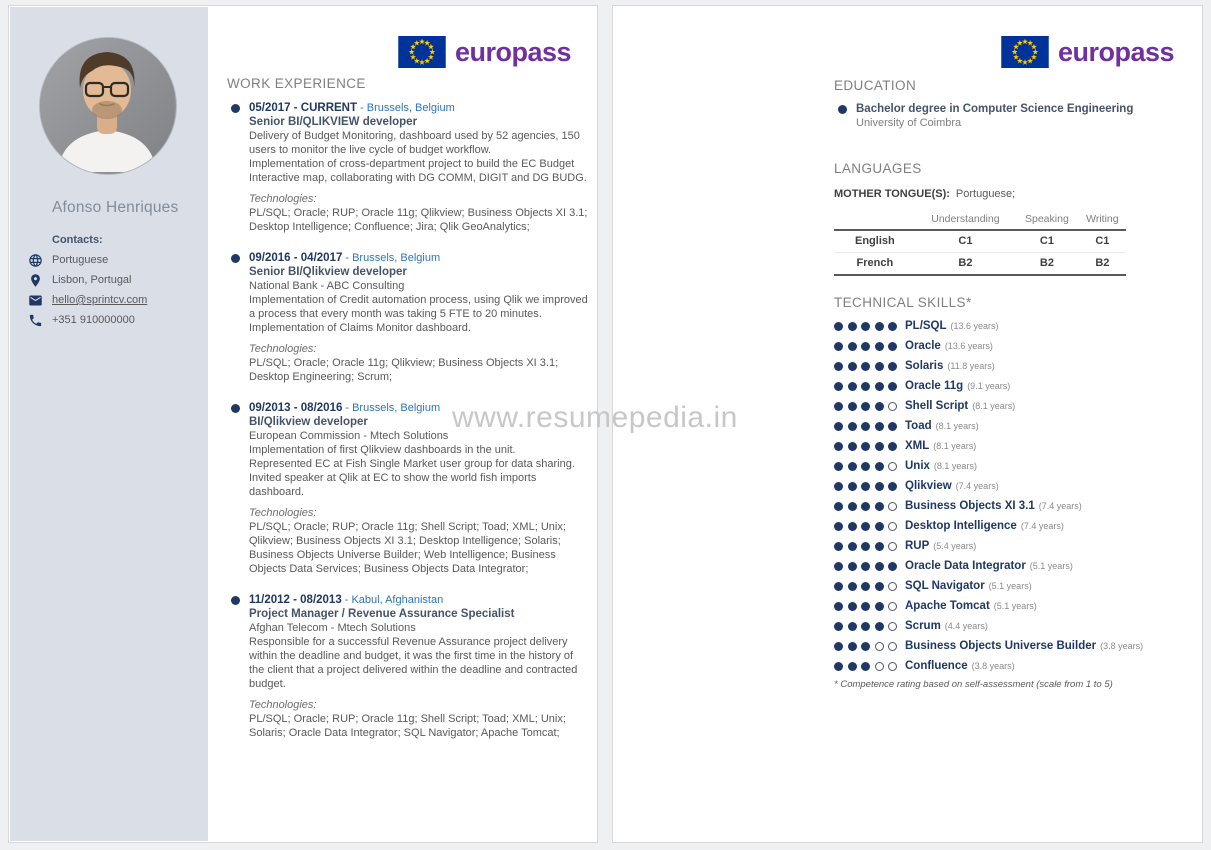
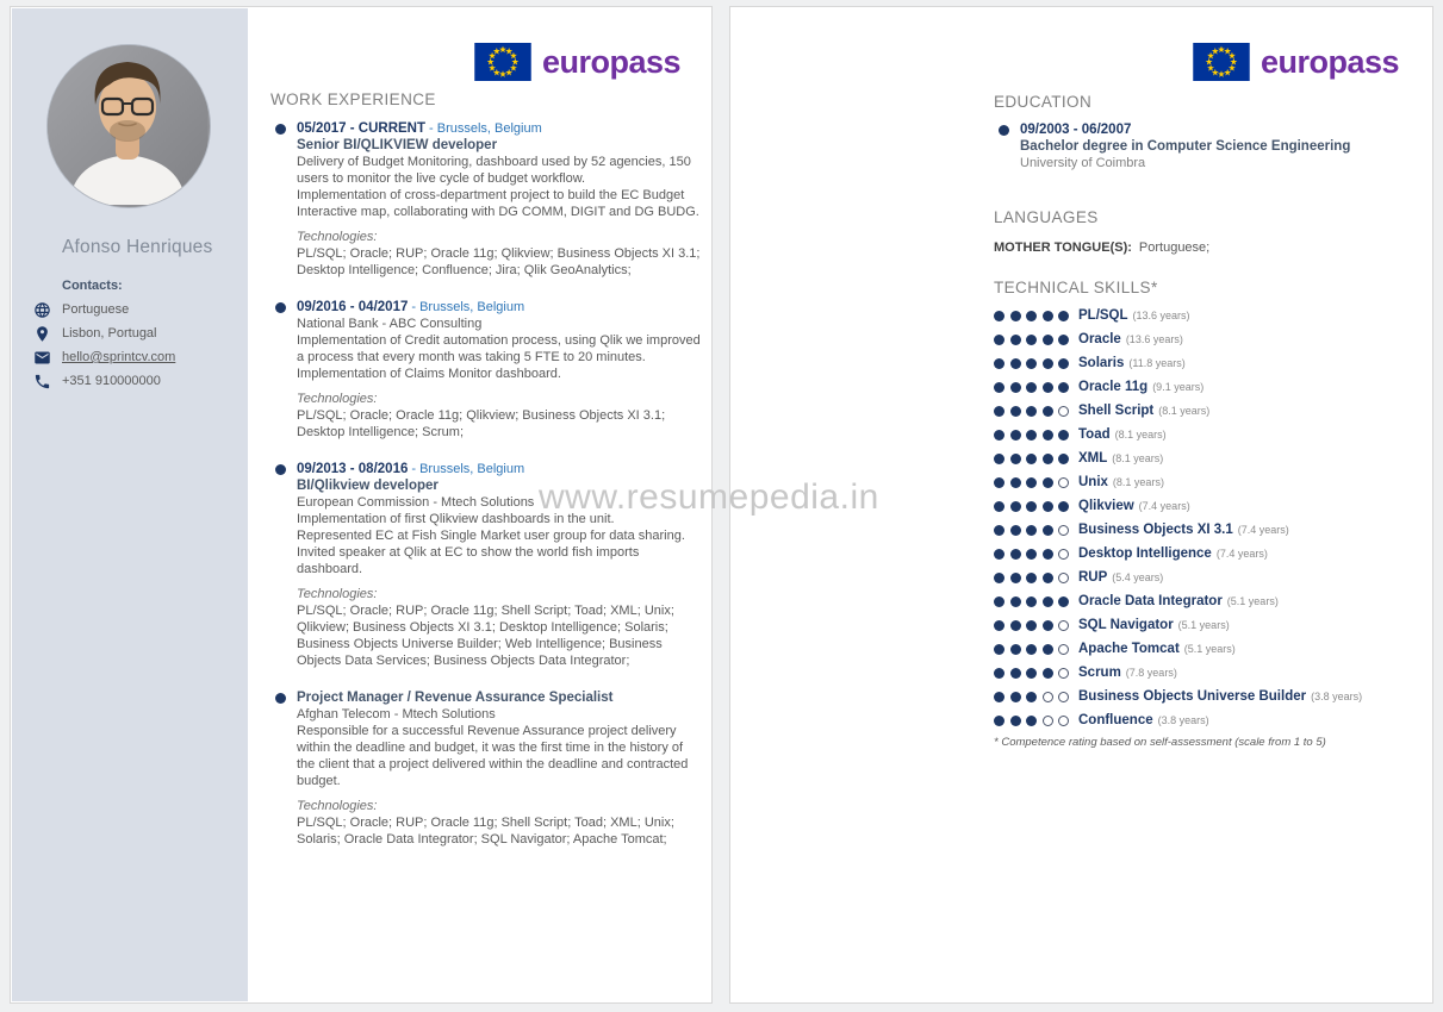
  Afonso Henriques
  Contacts:
  Portuguese
  Lisbon, Portugal
  hello@sprintcv.com
  +351 910000000
  europass
  WORK EXPERIENCE
  05/2017 - CURRENT - Brussels, Belgium
  Senior BI/QLIKVIEW developer
  Delivery of Budget Monitoring, dashboard used by 52 agencies, 150 users to monitor the live cycle of budget workflow.
  Implementation of cross-department project to build the EC Budget Interactive map, collaborating with DG COMM, DIGIT and DG BUDG.
  Technologies:
  PL/SQL; Oracle; RUP; Oracle 11g; Qlikview; Business Objects XI 3.1; Desktop Intelligence; Confluence; Jira; Qlik GeoAnalytics;
  09/2016 - 04/2017 - Brussels, Belgium
- Senior BI/Qlikview developer
  National Bank - ABC Consulting
  Implementation of Credit automation process, using Qlik we improved a process that every month was taking 5 FTE to 20 minutes.
  Implementation of Claims Monitor dashboard.
  Technologies:
- PL/SQL; Oracle; Oracle 11g; Qlikview; Business Objects XI 3.1; Desktop Engineering; Scrum;
+ PL/SQL; Oracle; Oracle 11g; Qlikview; Business Objects XI 3.1; Desktop Intelligence; Scrum;
  09/2013 - 08/2016 - Brussels, Belgium
  BI/Qlikview developer
  European Commission - Mtech Solutions
  Implementation of first Qlikview dashboards in the unit.
  Represented EC at Fish Single Market user group for data sharing.
  Invited speaker at Qlik at EC to show the world fish imports dashboard.
  Technologies:
  PL/SQL; Oracle; RUP; Oracle 11g; Shell Script; Toad; XML; Unix; Qlikview; Business Objects XI 3.1; Desktop Intelligence; Solaris; Business Objects Universe Builder; Web Intelligence; Business Objects Data Services; Business Objects Data Integrator;
- 11/2012 - 08/2013 - Kabul, Afghanistan
  Project Manager / Revenue Assurance Specialist
  Afghan Telecom - Mtech Solutions
  Responsible for a successful Revenue Assurance project delivery within the deadline and budget, it was the first time in the history of the client that a project delivered within the deadline and contracted budget.
  Technologies:
  PL/SQL; Oracle; RUP; Oracle 11g; Shell Script; Toad; XML; Unix; Solaris; Oracle Data Integrator; SQL Navigator; Apache Tomcat;
  europass
  EDUCATION
+ 09/2003 - 06/2007
  Bachelor degree in Computer Science Engineering
  University of Coimbra
  LANGUAGES
  MOTHER TONGUE(S): Portuguese;
- 	Understanding	Speaking	Writing
- English	C1	C1	C1
- French	B2	B2	B2
  TECHNICAL SKILLS*
  PL/SQL
  (13.6 years)
  Oracle
  (13.6 years)
  Solaris
  (11.8 years)
  Oracle 11g
  (9.1 years)
  Shell Script
  (8.1 years)
  Toad
  (8.1 years)
  XML
  (8.1 years)
  Unix
  (8.1 years)
  Qlikview
  (7.4 years)
  Business Objects XI 3.1
  (7.4 years)
  Desktop Intelligence
  (7.4 years)
  RUP
  (5.4 years)
  Oracle Data Integrator
  (5.1 years)
  SQL Navigator
  (5.1 years)
  Apache Tomcat
  (5.1 years)
  Scrum
- (4.4 years)
+ (7.8 years)
  Business Objects Universe Builder
  (3.8 years)
  Confluence
  (3.8 years)
  * Competence rating based on self-assessment (scale from 1 to 5)
  www.resumepedia.in
